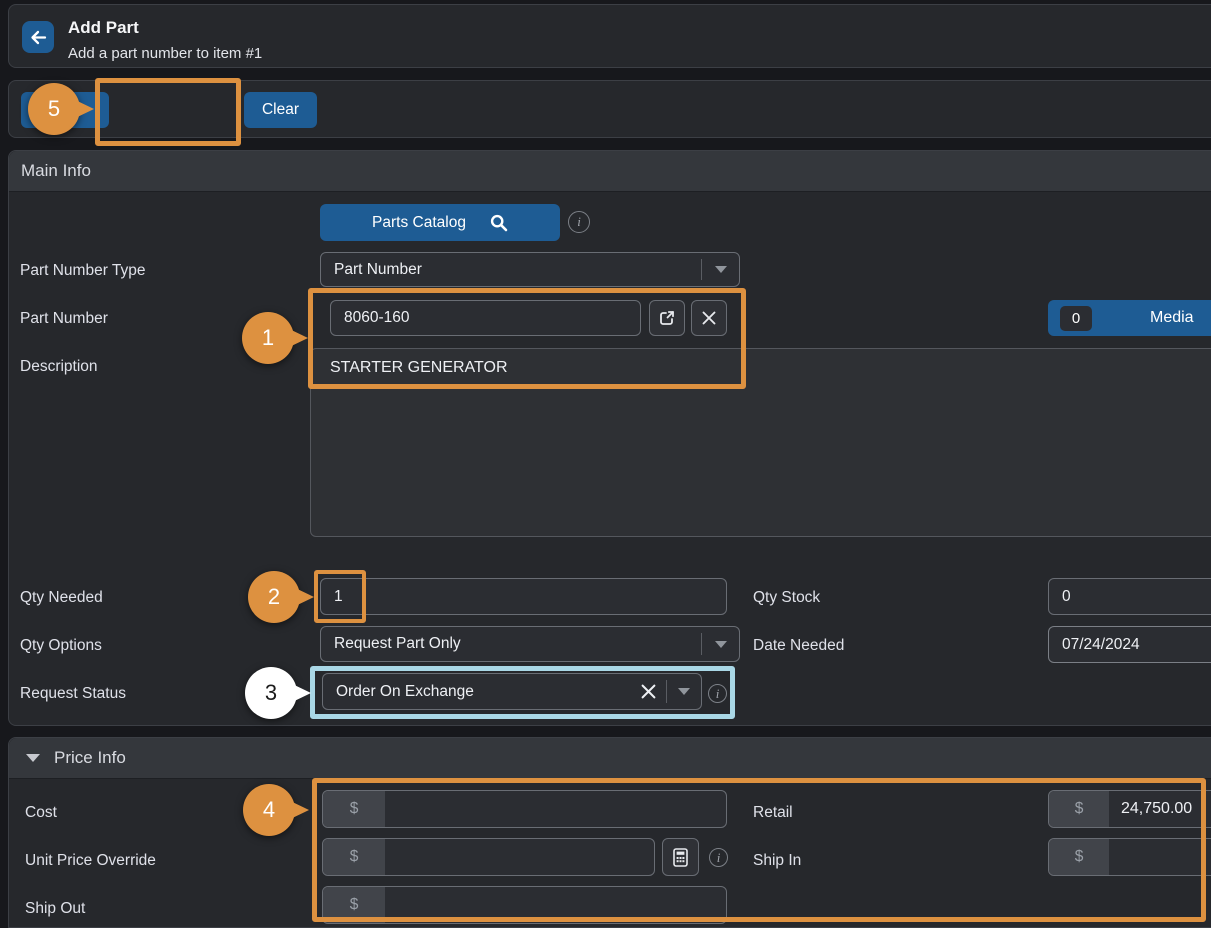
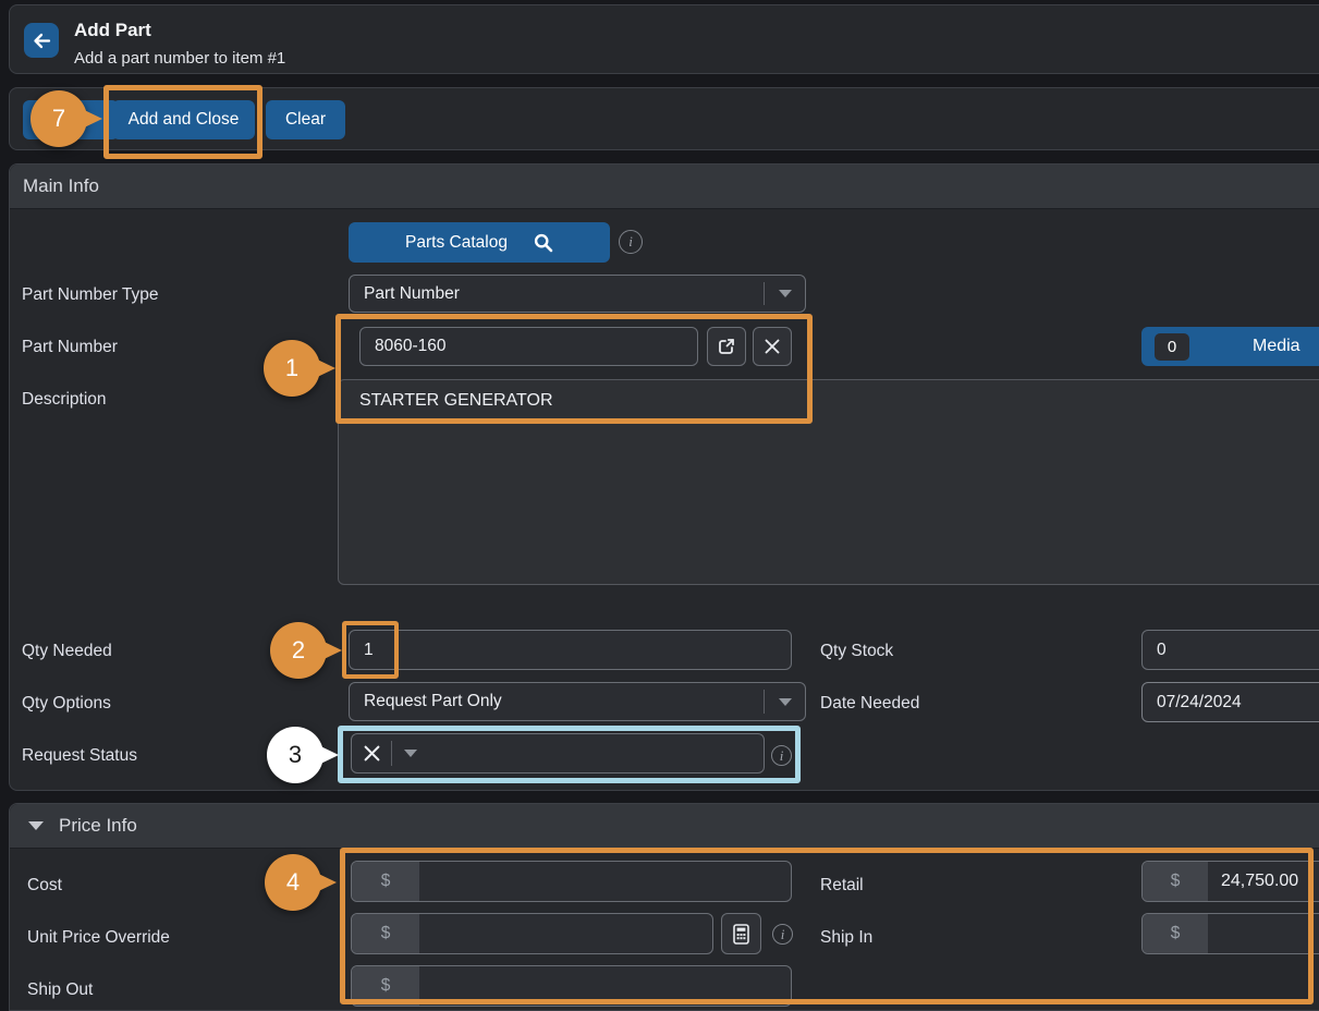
  Add Part
  Add a part number to item #1
+ Add and Close
  Clear
- 5
+ 7
  Main Info
  Parts Catalog
  i
  Part Number Type
  Part Number
  Part Number
  8060-160
  0
  Media
  Description
  STARTER GENERATOR
  1
  Qty Needed
  1
  Qty Stock
  0
  2
  Qty Options
  Request Part Only
  Date Needed
  07/24/2024
  Request Status
- Order On Exchange
  i
  3
  Price Info
  Cost
  $
  Retail
  $
  24,750.00
  Unit Price Override
  $
  i
  Ship In
  $
  Ship Out
  $
  4
